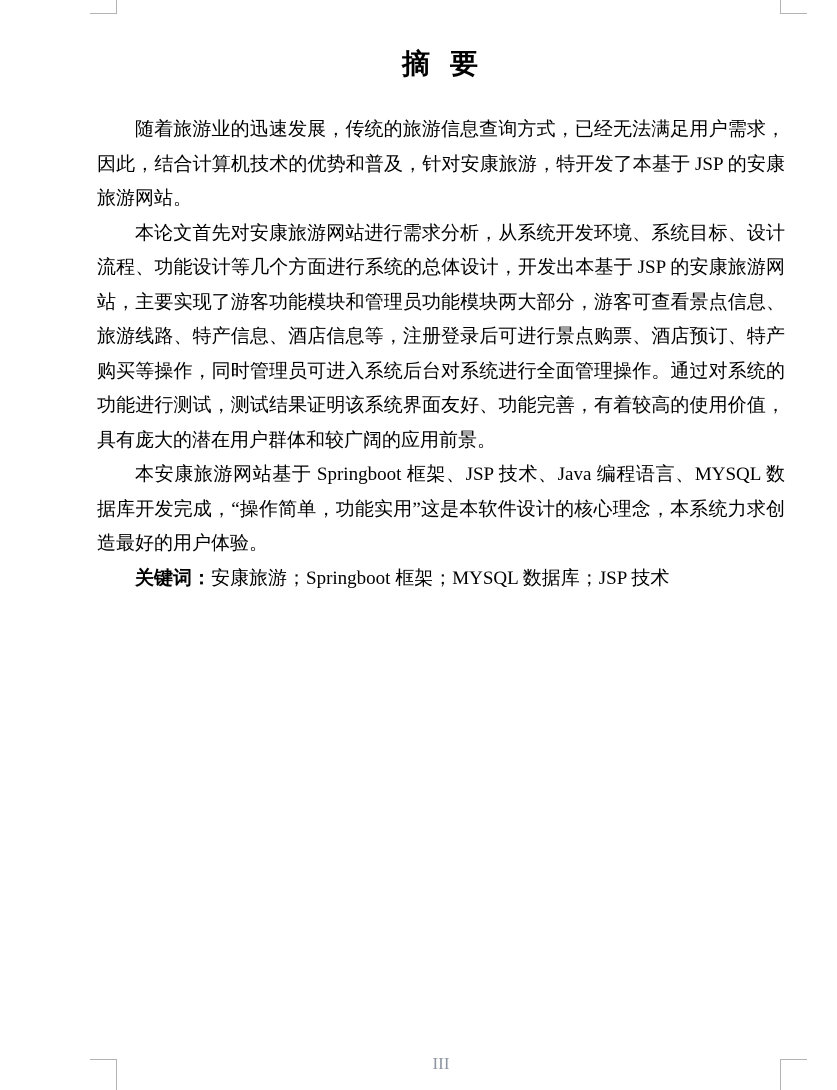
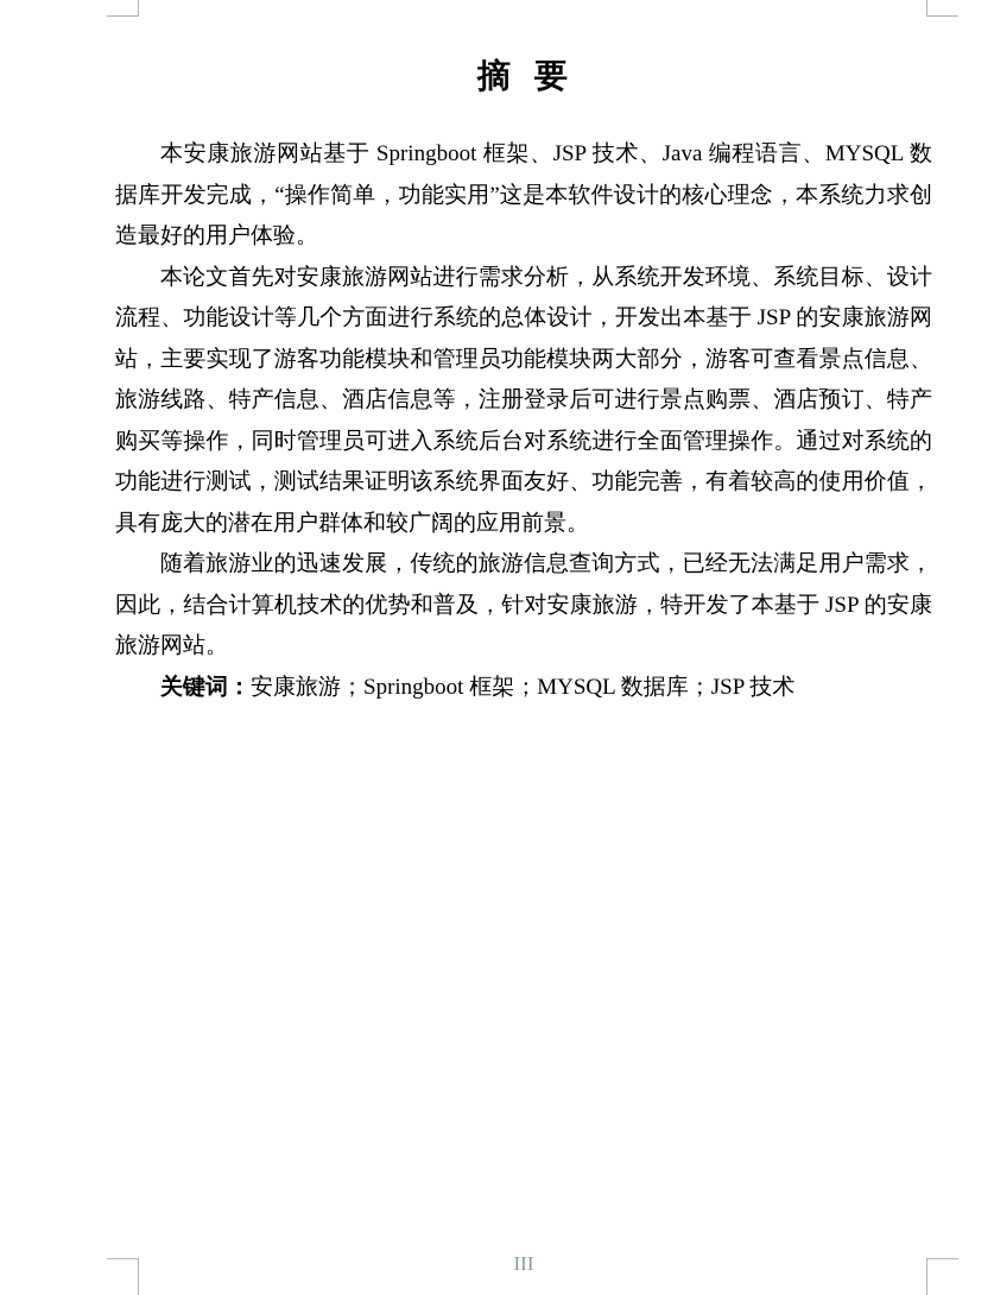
  摘 要
- 随着旅游业的迅速发展，传统的旅游信息查询方式，已经无法满足用户需求，因此，结合计算机技术的优势和普及，针对安康旅游，特开发了本基于 JSP 的安康旅游网站。
+ 本安康旅游网站基于 Springboot 框架、JSP 技术、Java 编程语言、MYSQL 数据库开发完成，“操作简单，功能实用”这是本软件设计的核心理念，本系统力求创造最好的用户体验。
  本论文首先对安康旅游网站进行需求分析，从系统开发环境、系统目标、设计流程、功能设计等几个方面进行系统的总体设计，开发出本基于 JSP 的安康旅游网站，主要实现了游客功能模块和管理员功能模块两大部分，游客可查看景点信息、旅游线路、特产信息、酒店信息等，注册登录后可进行景点购票、酒店预订、特产购买等操作，同时管理员可进入系统后台对系统进行全面管理操作。通过对系统的功能进行测试，测试结果证明该系统界面友好、功能完善，有着较高的使用价值，具有庞大的潜在用户群体和较广阔的应用前景。
- 本安康旅游网站基于 Springboot 框架、JSP 技术、Java 编程语言、MYSQL 数据库开发完成，“操作简单，功能实用”这是本软件设计的核心理念，本系统力求创造最好的用户体验。
+ 随着旅游业的迅速发展，传统的旅游信息查询方式，已经无法满足用户需求，因此，结合计算机技术的优势和普及，针对安康旅游，特开发了本基于 JSP 的安康旅游网站。
  关键词：安康旅游；Springboot 框架；MYSQL 数据库；JSP 技术
  III
